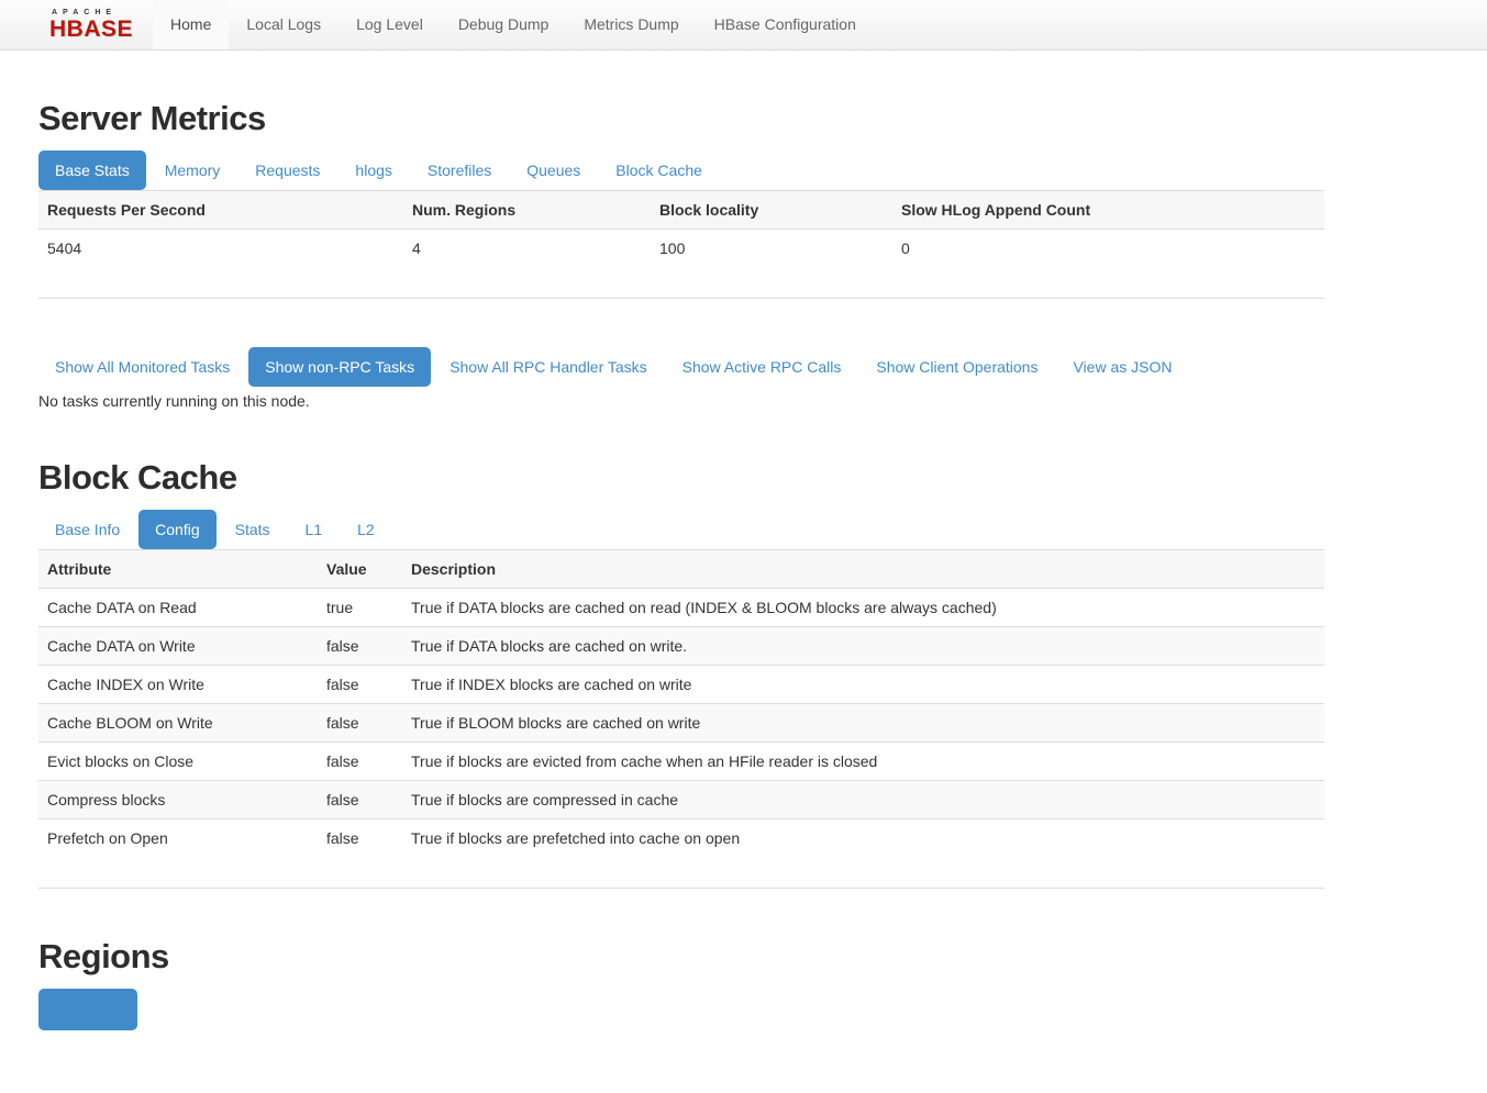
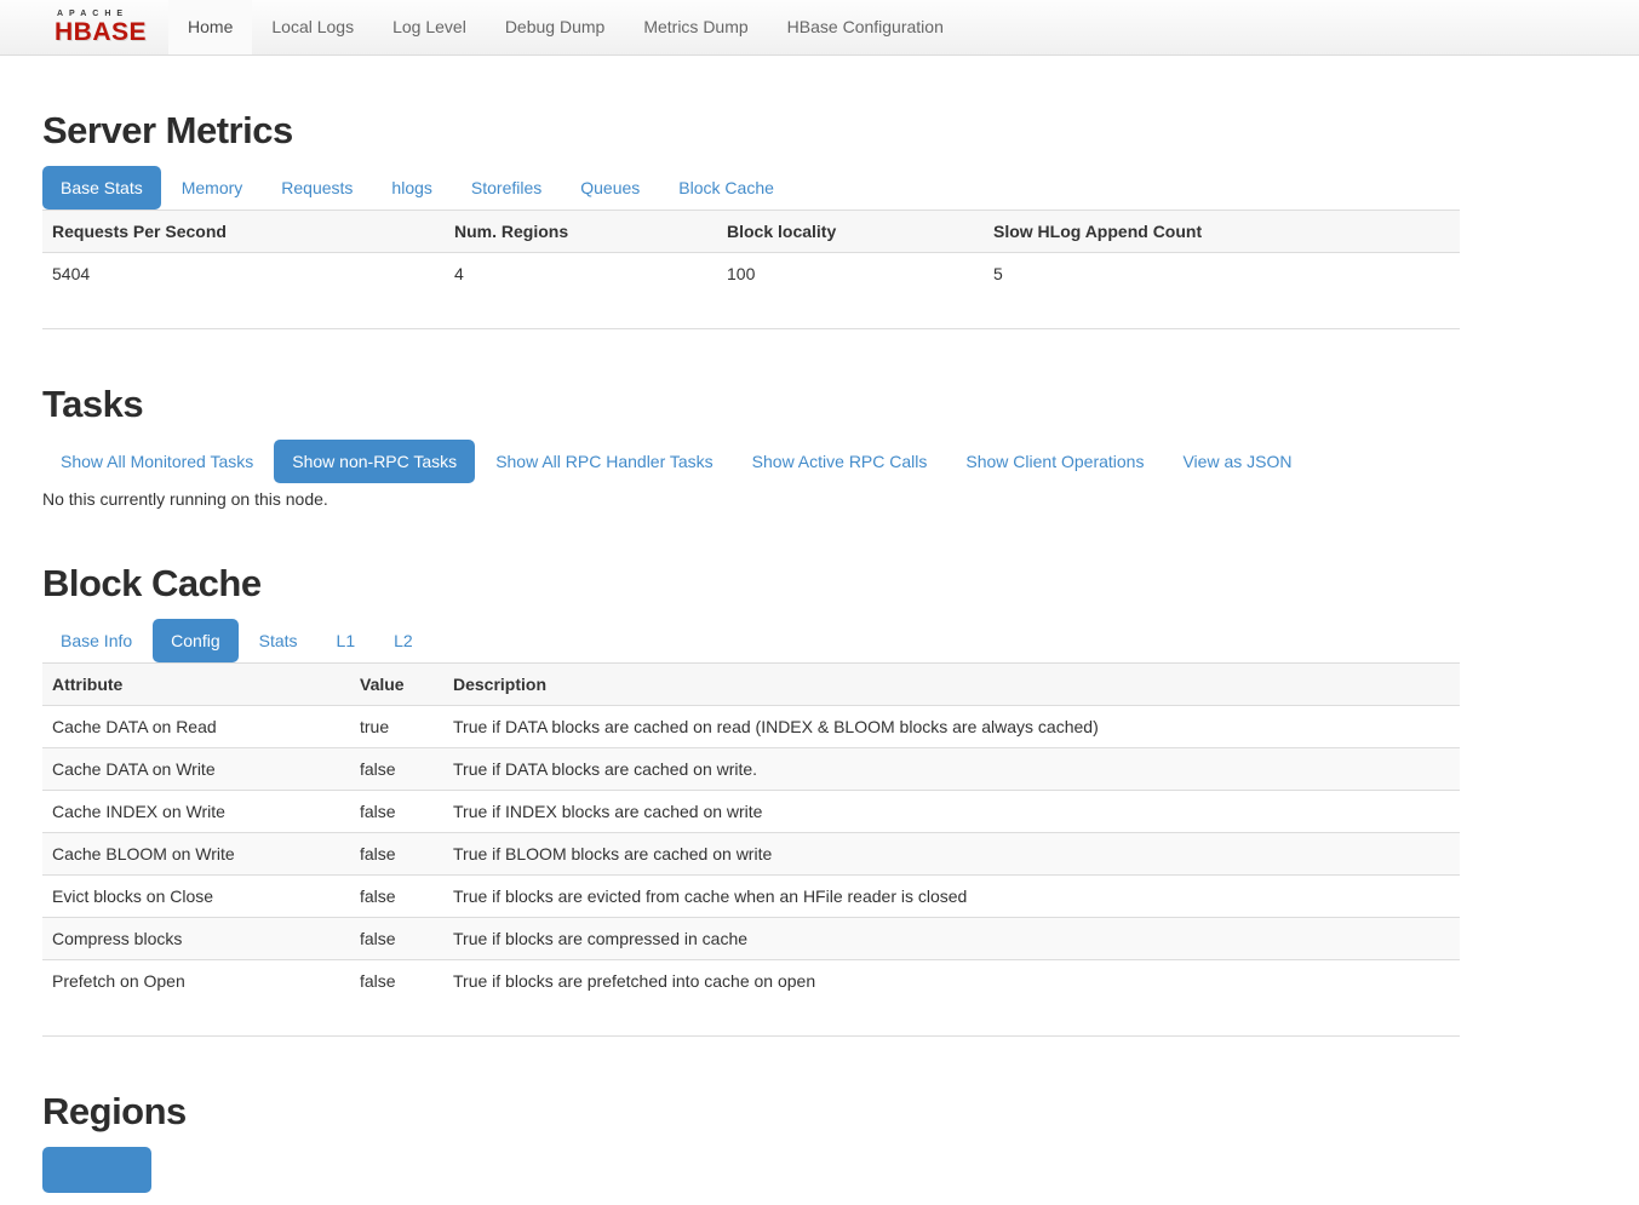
  HBASE
  Home
  Local Logs
  Log Level
  Debug Dump
  Metrics Dump
  HBase Configuration
  Server Metrics
  Base Stats
  Memory
  Requests
  hlogs
  Storefiles
  Queues
  Block Cache
  Requests Per Second	Num. Regions	Block locality	Slow HLog Append Count
- 5404	4	100	0
+ 5404	4	100	5
+ Tasks
  Show All Monitored Tasks
  Show non-RPC Tasks
  Show All RPC Handler Tasks
  Show Active RPC Calls
  Show Client Operations
  View as JSON
- No tasks currently running on this node.
+ No this currently running on this node.
  Block Cache
  Base Info
  Config
  Stats
  L1
  L2
  Attribute	Value	Description
  Cache DATA on Read	true	True if DATA blocks are cached on read (INDEX & BLOOM blocks are always cached)
  Cache DATA on Write	false	True if DATA blocks are cached on write.
  Cache INDEX on Write	false	True if INDEX blocks are cached on write
  Cache BLOOM on Write	false	True if BLOOM blocks are cached on write
  Evict blocks on Close	false	True if blocks are evicted from cache when an HFile reader is closed
  Compress blocks	false	True if blocks are compressed in cache
  Prefetch on Open	false	True if blocks are prefetched into cache on open
  Regions
